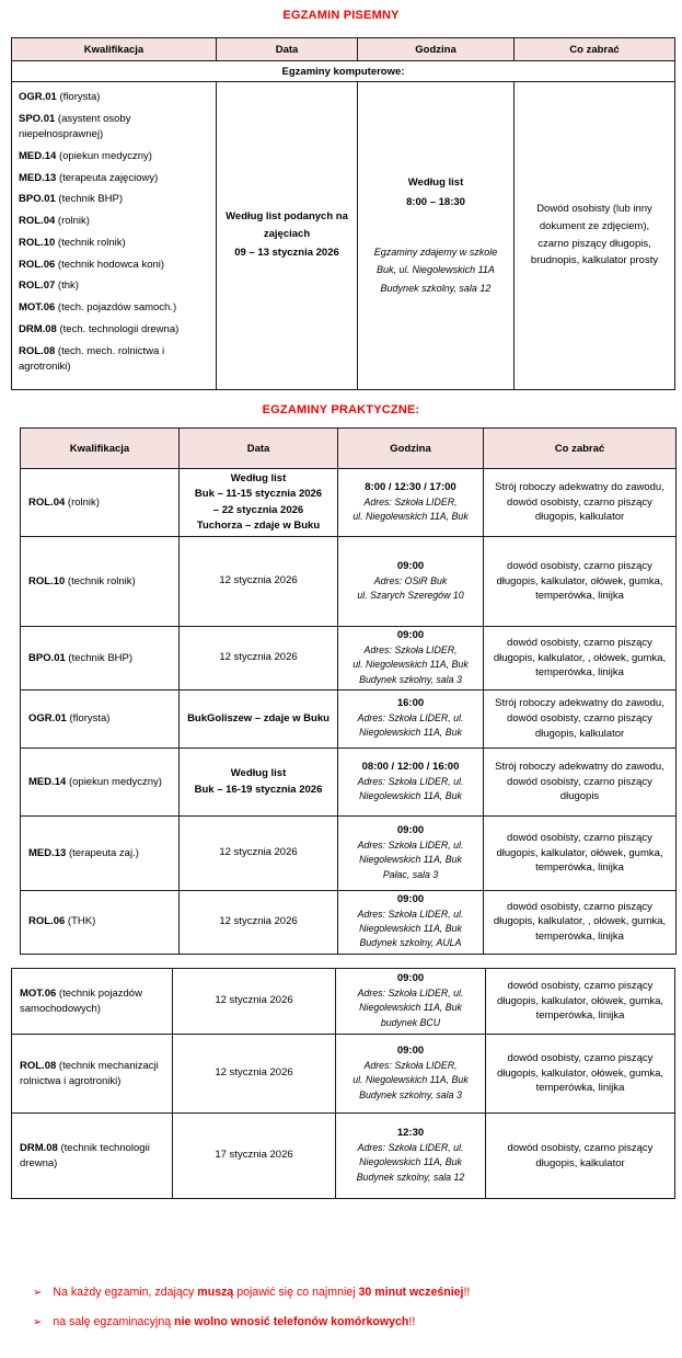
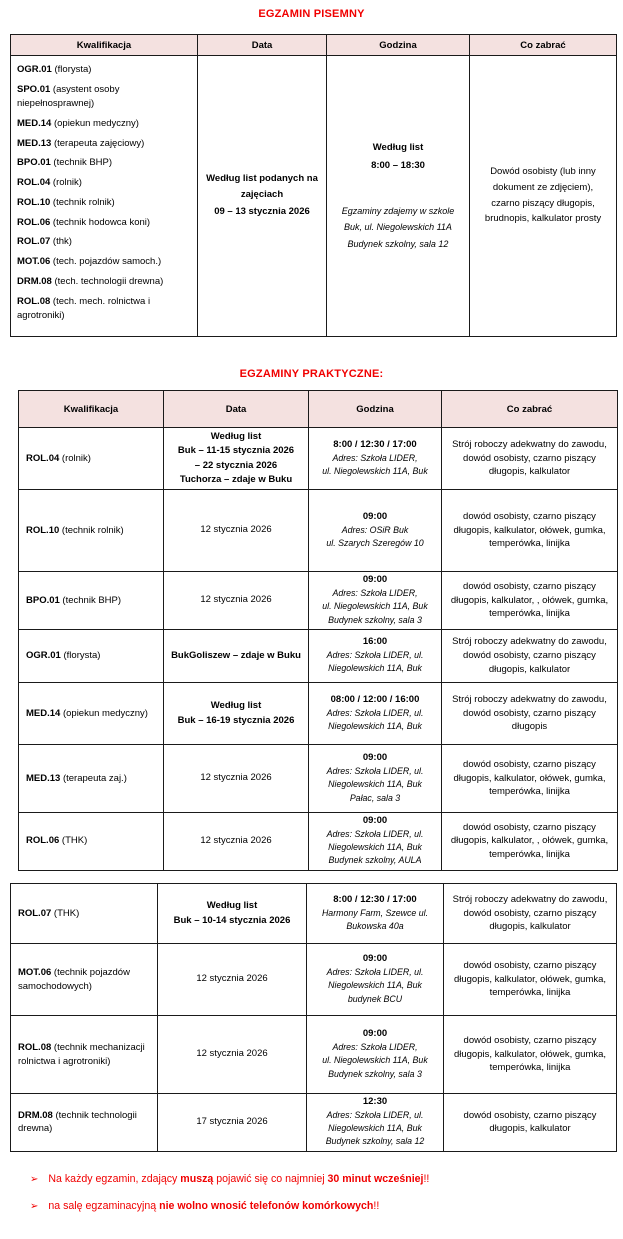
  EGZAMIN PISEMNY
  Kwalifikacja	Data	Godzina	Co zabrać
- Egzaminy komputerowe:
  OGR.01 (florysta)SPO.01 (asystent osoby niepełnosprawnej)MED.14 (opiekun medyczny)MED.13 (terapeuta zajęciowy)BPO.01 (technik BHP)ROL.04 (rolnik)ROL.10 (technik rolnik)ROL.06 (technik hodowca koni)ROL.07 (thk)MOT.06 (tech. pojazdów samoch.)DRM.08 (tech. technologii drewna)ROL.08 (tech. mech. rolnictwa i agrotroniki)	Według list podanych na zajęciach09 – 13 stycznia 2026	Według list8:00 – 18:30 Egzaminy zdajemy w szkoleBuk, ul. Niegolewskich 11ABudynek szkolny, sala 12	Dowód osobisty (lub inny dokument ze zdjęciem), czarno piszący długopis, brudnopis, kalkulator prosty
  EGZAMINY PRAKTYCZNE:
  Kwalifikacja	Data	Godzina	Co zabrać
  ROL.04 (rolnik)	Według listBuk – 11-15 stycznia 2026 – 22 stycznia 2026Tuchorza – zdaje w Buku	8:00 / 12:30 / 17:00Adres: Szkoła LIDER,ul. Niegolewskich 11A, Buk	Strój roboczy adekwatny do zawodu, dowód osobisty, czarno piszący długopis, kalkulator
  ROL.10 (technik rolnik)	12 stycznia 2026	09:00Adres: OSiR Bukul. Szarych Szeregów 10	dowód osobisty, czarno piszący długopis, kalkulator, ołówek, gumka, temperówka, linijka
  BPO.01 (technik BHP)	12 stycznia 2026	09:00Adres: Szkoła LIDER,ul. Niegolewskich 11A, BukBudynek szkolny, sala 3	dowód osobisty, czarno piszący długopis, kalkulator, , ołówek, gumka, temperówka, linijka
  OGR.01 (florysta)	BukGoliszew – zdaje w Buku	16:00Adres: Szkoła LIDER, ul.Niegolewskich 11A, Buk	Strój roboczy adekwatny do zawodu, dowód osobisty, czarno piszący długopis, kalkulator
  MED.14 (opiekun medyczny)	Według listBuk – 16-19 stycznia 2026	08:00 / 12:00 / 16:00Adres: Szkoła LIDER, ul.Niegolewskich 11A, Buk	Strój roboczy adekwatny do zawodu, dowód osobisty, czarno piszący długopis
  MED.13 (terapeuta zaj.)	12 stycznia 2026	09:00Adres: Szkoła LIDER, ul.Niegolewskich 11A, BukPałac, sala 3	dowód osobisty, czarno piszący długopis, kalkulator, ołówek, gumka, temperówka, linijka
  ROL.06 (THK)	12 stycznia 2026	09:00Adres: Szkoła LIDER, ul.Niegolewskich 11A, BukBudynek szkolny, AULA	dowód osobisty, czarno piszący długopis, kalkulator, , ołówek, gumka, temperówka, linijka
+ ROL.07 (THK)	Według listBuk – 10-14 stycznia 2026	8:00 / 12:30 / 17:00Harmony Farm, Szewce ul.Bukowska 40a	Strój roboczy adekwatny do zawodu, dowód osobisty, czarno piszący długopis, kalkulator
  MOT.06 (technik pojazdów samochodowych)	12 stycznia 2026	09:00Adres: Szkoła LIDER, ul.Niegolewskich 11A, Bukbudynek BCU	dowód osobisty, czarno piszący długopis, kalkulator, ołówek, gumka, temperówka, linijka
  ROL.08 (technik mechanizacji rolnictwa i agrotroniki)	12 stycznia 2026	09:00Adres: Szkoła LIDER,ul. Niegolewskich 11A, BukBudynek szkolny, sala 3	dowód osobisty, czarno piszący długopis, kalkulator, ołówek, gumka, temperówka, linijka
  DRM.08 (technik technologii drewna)	17 stycznia 2026	12:30Adres: Szkoła LIDER, ul.Niegolewskich 11A, BukBudynek szkolny, sala 12	dowód osobisty, czarno piszący długopis, kalkulator
  ➢
  Na każdy egzamin, zdający muszą pojawić się co najmniej 30 minut wcześniej!!
  ➢
  na salę egzaminacyjną nie wolno wnosić telefonów komórkowych!!
